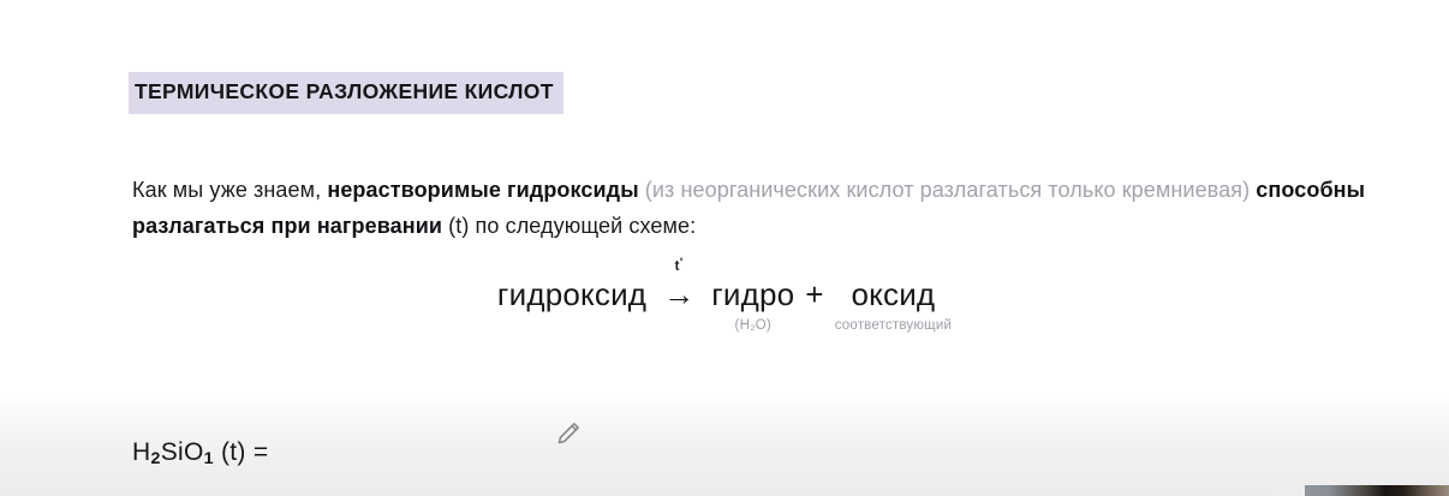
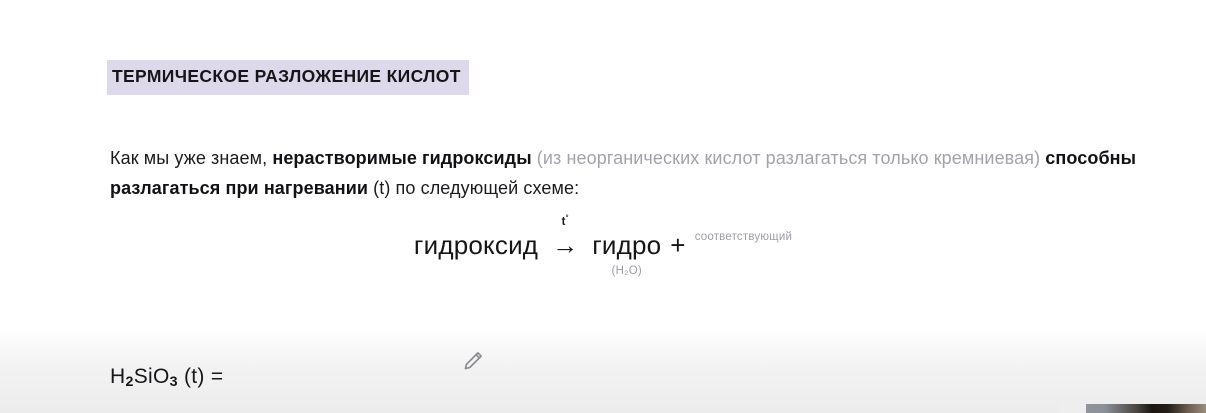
  ТЕРМИЧЕСКОЕ РАЗЛОЖЕНИЕ КИСЛОТ
  Как мы уже знаем, нерастворимые гидроксиды (из неорганических кислот разлагаться только кремниевая) способны разлагаться при нагревании (t) по следующей схеме:
  гидроксид
  t°
  →
  гидро
  (H₂O)
  +
- оксид
  соответствующий
- H2SiO1 (t) =
+ H2SiO3 (t) =
